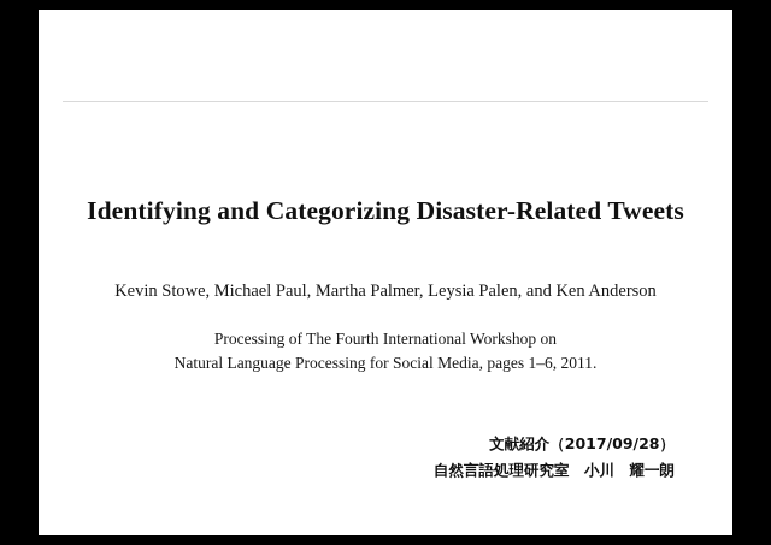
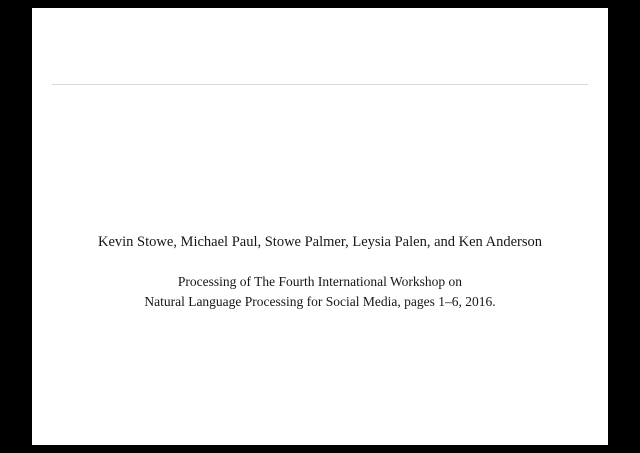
- Identifying and Categorizing Disaster-Related Tweets
- Kevin Stowe, Michael Paul, Martha Palmer, Leysia Palen, and Ken Anderson
+ Kevin Stowe, Michael Paul, Stowe Palmer, Leysia Palen, and Ken Anderson
  Processing of The Fourth International Workshop on
- Natural Language Processing for Social Media, pages 1–6, 2011.
+ Natural Language Processing for Social Media, pages 1–6, 2016.
- 文献紹介（2017/09/28）
- 自然言語処理研究室 小川 耀一朗
